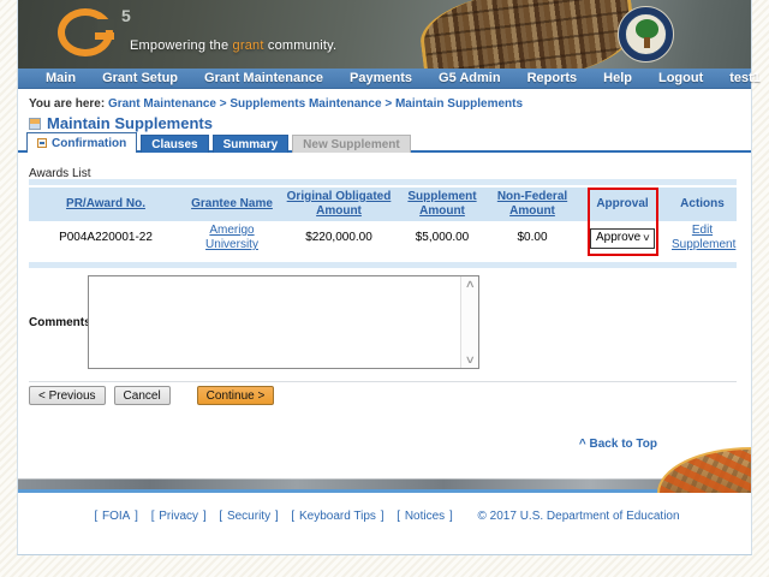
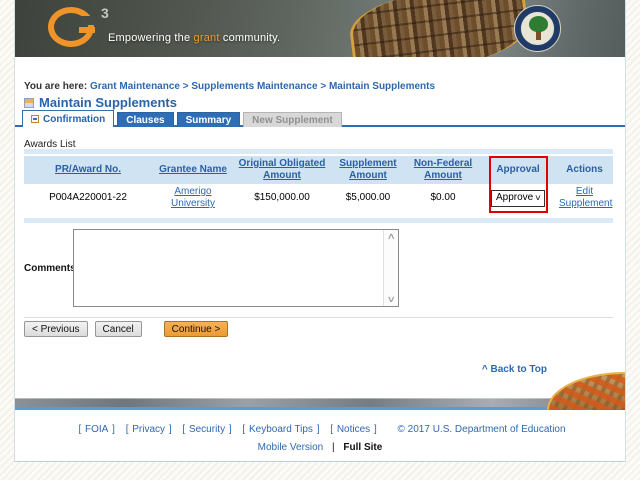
- 5
+ 3
  Empowering the grant community.
- Main
- Grant Setup
- Grant Maintenance
- Payments
- G5 Admin
- Reports
- Help
- Logout
- test1
  You are here: Grant Maintenance > Supplements Maintenance > Maintain Supplements
  Maintain Supplements
  Confirmation
  Clauses
  Summary
  New Supplement
  Awards List
  PR/Award No.	Grantee Name	Original Obligated Amount	Supplement Amount	Non-Federal Amount	Approval	Actions
- P004A220001-22	Amerigo University	$220,000.00	$5,000.00	$0.00	Approve ∨	Edit Supplement
+ P004A220001-22	Amerigo University	$150,000.00	$5,000.00	$0.00	Approve ∨	Edit Supplement
  Comment
  ∧
  ∨
  < Previous
  Cancel
  Continue >
  ^ Back to Top
  [ FOIA ] [ Privacy ] [ Security ] [ Keyboard Tips ] [ Notices ] © 2017 U.S. Department of Education
+ Mobile Version | Full Site
